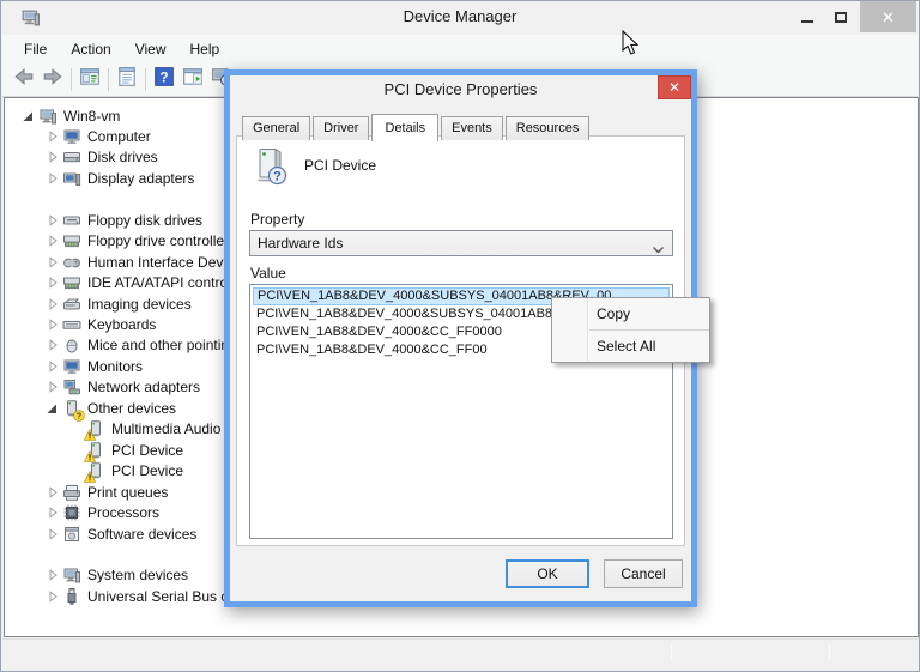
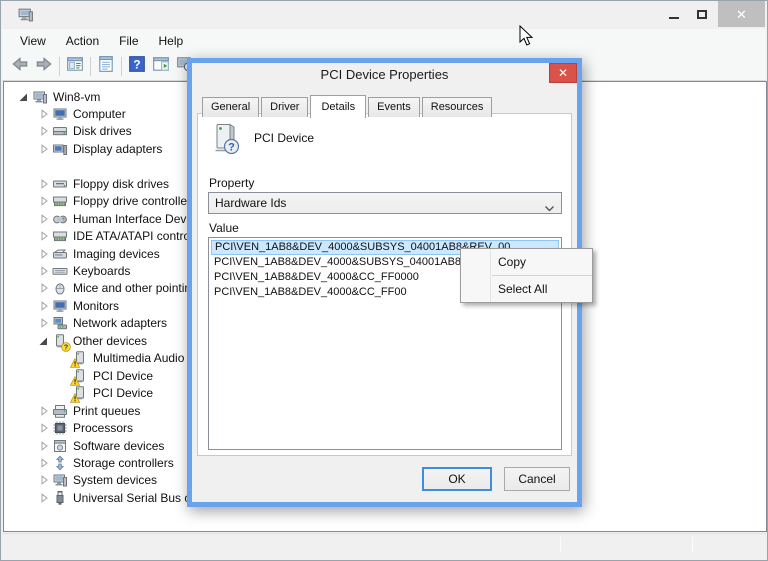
- Device Manager
  ✕
- File
+ View
  Action
- View
+ File
  Help
  ?
  Win8-vm
  Computer
  Disk drives
  Display adapters
  Floppy disk drives
  Floppy drive controlle
  Human Interface Dev
  IDE ATA/ATAPI contr
  Imaging devices
  Keyboards
  Monitors
  Network adapters
  Other devices
  PCI Device
  PCI Device
  Print queues
  Processors
  Software devices
+ Storage controllers
  System devices
  PCI Device Properties
  ✕
  General
  Driver
  Details
  Events
  Resources
  ?
  PCI Device
  Property
  Hardware Ids
  Value
  PCI\VEN_1AB8&DEV_4000&SUBSYS_04001AB8&REV_00
  PCI\VEN_1AB8&DEV_4000&SUBSYS_04001AB8
  PCI\VEN_1AB8&DEV_4000&CC_FF0000
  PCI\VEN_1AB8&DEV_4000&CC_FF00
  OK
  Cancel
  Copy
  Select All
